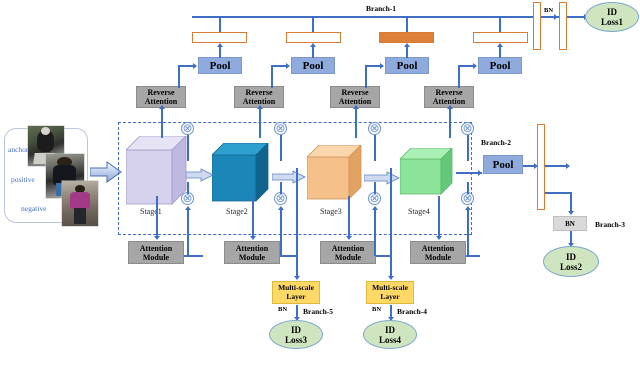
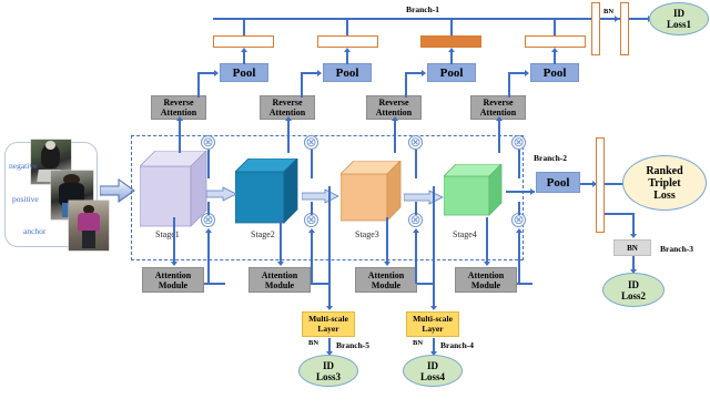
- anchor
+ negative
  positive
- negative
+ anchor
  Stag1
  Stage2
  Stage3
  Stage4
  Reverse
  Attention
  Reverse
  Attention
  Reverse
  Attention
  Reverse
  Attention
  Pool
  Pool
  Pool
  Pool
  Branch-1
  ID
  Loss1
  ⊗
  ⊗
  ⊗
  ⊗
  ⊗
  ⊗
  ⊗
  ⊗
  Attention
  Module
  Attention
  Module
  Attention
  Module
  Attention
  Module
  Multi-scale
  Layer
  Multi-scale
  Layer
  Branch-5
  Branch-4
  ID
  Loss3
  ID
  Loss4
  Branch-2
  Pool
+ Ranked
+ Triplet
+ Loss
  BN
  Branch-3
  ID
  Loss2
